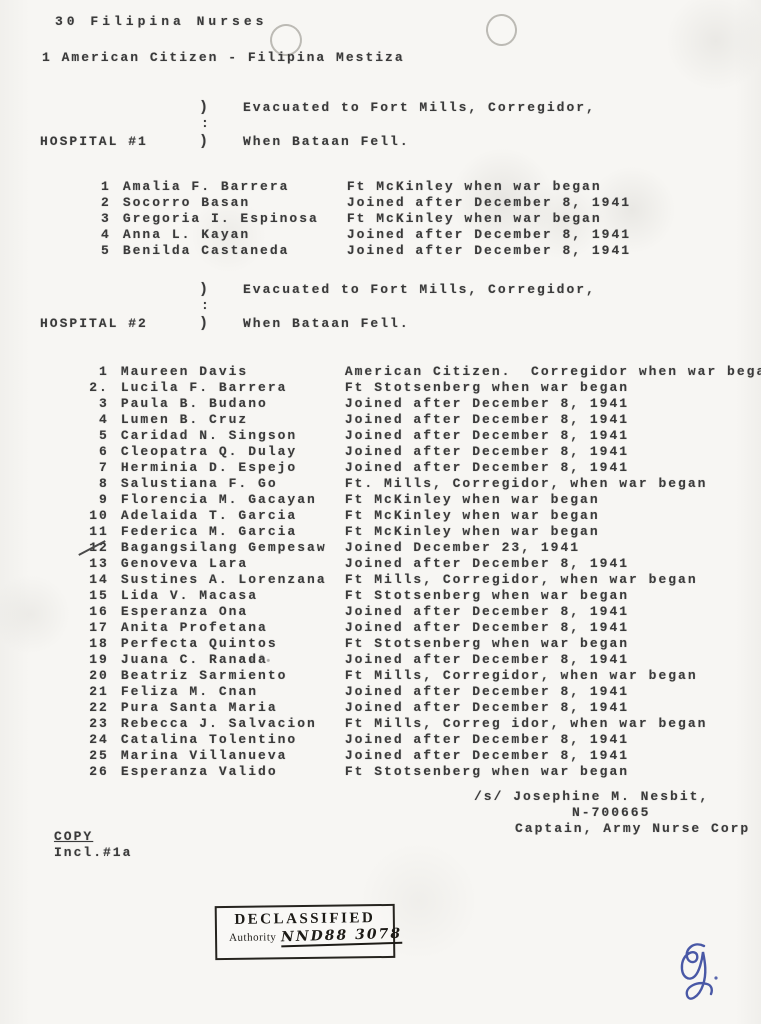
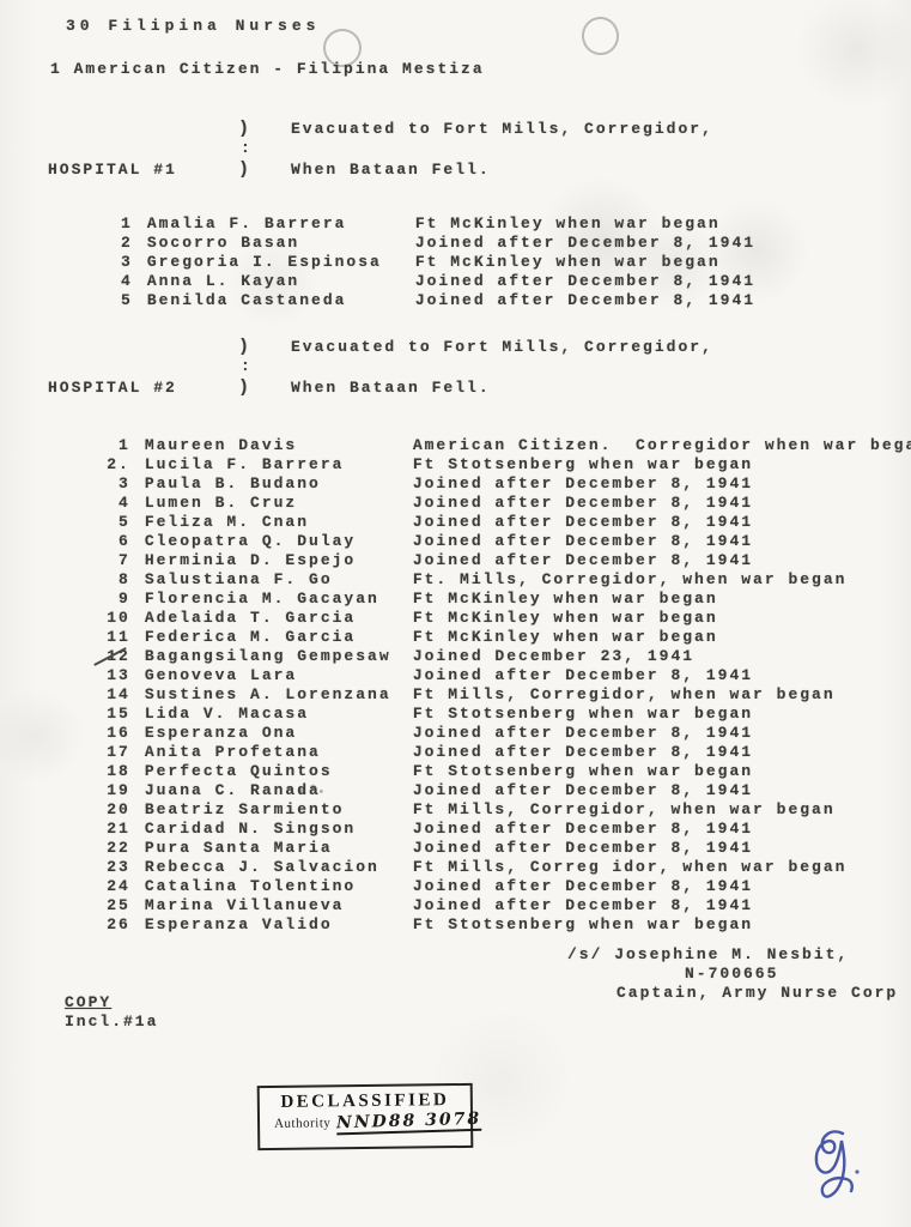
  30 Filipina Nurses
  1 American Citizen - Filipina Mestiza
  )
  Evacuated to Fort Mills, Corregidor,
  :
  HOSPITAL #1
  )
  When Bataan Fell.
  1 Amalia F. Barrera Ft McKinley when war began
  2 Socorro Basan Joined after December 8, 1941
  3 Gregoria I. Espinosa Ft McKinley when war began
  4 Anna L. Kayan Joined after December 8, 1941
  5 Benilda Castaneda Joined after December 8, 1941
  )
  Evacuated to Fort Mills, Corregidor,
  :
  HOSPITAL #2
  )
  When Bataan Fell.
  1 Maureen Davis American Citizen. Corregidor when war beg
  2. Lucila F. Barrera Ft Stotsenberg when war began
  3 Paula B. Budano Joined after December 8, 1941
  4 Lumen B. Cruz Joined after December 8, 1941
- 5 Caridad N. Singson Joined after December 8, 1941
+ 5 Feliza M. Cnan Joined after December 8, 1941
  6 Cleopatra Q. Dulay Joined after December 8, 1941
  7 Herminia D. Espejo Joined after December 8, 1941
  8 Salustiana F. Go Ft. Mills, Corregidor, when war began
  9 Florencia M. Gacayan Ft McKinley when war began
  10 Adelaida T. Garcia Ft McKinley when war began
  11 Federica M. Garcia Ft McKinley when war began
  12 Bagangsilang Gempesaw Joined December 23, 1941
  13 Genoveva Lara Joined after December 8, 1941
  14 Sustines A. Lorenzana Ft Mills, Corregidor, when war began
  15 Lida V. Macasa Ft Stotsenberg when war began
  16 Esperanza Ona Joined after December 8, 1941
  17 Anita Profetana Joined after December 8, 1941
  18 Perfecta Quintos Ft Stotsenberg when war began
  19 Juana C. Ran Joined after December 8, 1941
  20 Beatriz Sarmiento Ft Mills, Corregidor, when war began
- 21 Feliza M. Cnan Joined after December 8, 1941
+ 21 Caridad N. Singson Joined after December 8, 1941
  22 Pura Santa Maria Joined after December 8, 1941
  23 Rebecca J. Salvacion Ft Mills, Correg idor, when war began
  24 Catalina Tolentino Joined after December 8, 1941
  25 Marina Villanueva Joined after December 8, 1941
  26 Esperanza Valido Ft Stotsenberg when war began
  /s/ Josephine M. Nesbit,
  N-700665
  Captain, Army Nurse Corp
  COPY
  Incl.#1a
  DECLASSIFIED
  Authority
  NND88 3078
